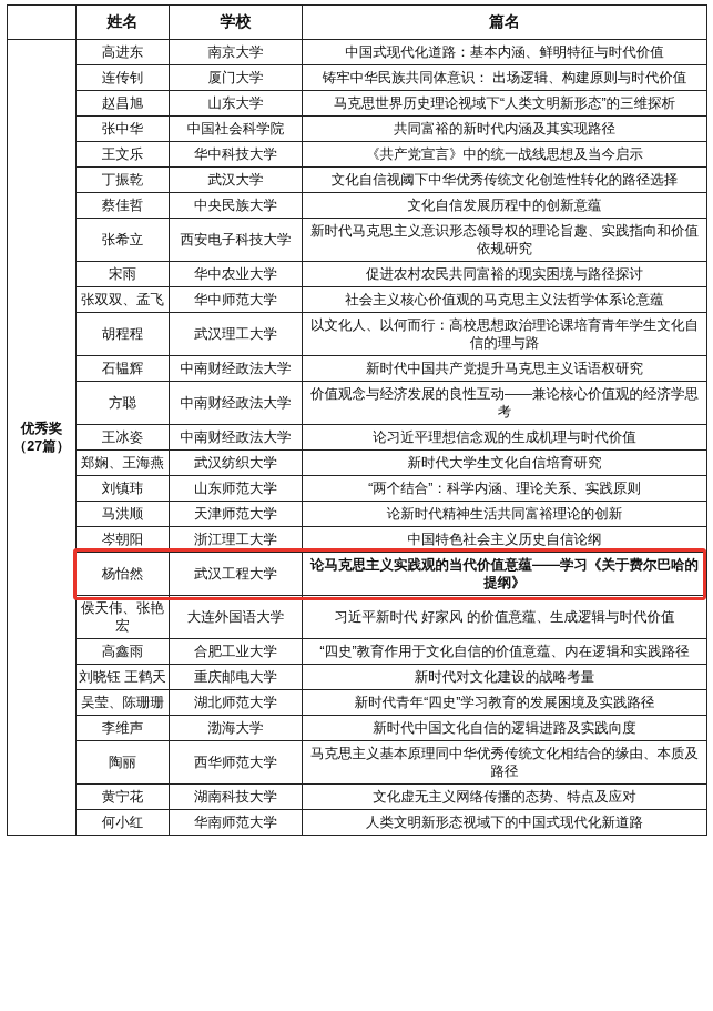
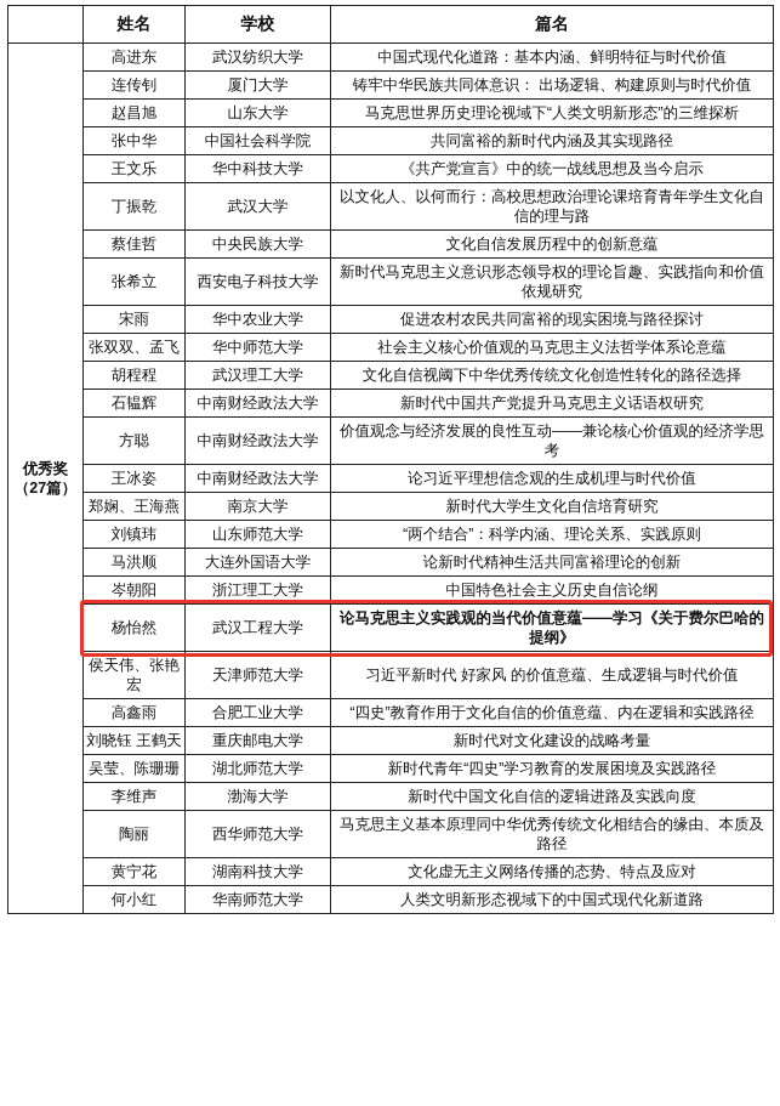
  	姓名	学校	篇名
- 优秀奖（27篇）	高进东	南京大学	中国式现代化道路：基本内涵、鲜明特征与时代价值
+ 优秀奖（27篇）	高进东	武汉纺织大学	中国式现代化道路：基本内涵、鲜明特征与时代价值
  连传钊	厦门大学	铸牢中华民族共同体意识： 出场逻辑、构建原则与时代价值
  赵昌旭	山东大学	马克思世界历史理论视域下“人类文明新形态”的三维探析
  张中华	中国社会科学院	共同富裕的新时代内涵及其实现路径
  王文乐	华中科技大学	《共产党宣言》中的统一战线思想及当今启示
- 丁振乾	武汉大学	文化自信视阈下中华优秀传统文化创造性转化的路径选择
+ 丁振乾	武汉大学	以文化人、以何而行：高校思想政治理论课培育青年学生文化自信的理与路
  蔡佳哲	中央民族大学	文化自信发展历程中的创新意蕴
  张希立	西安电子科技大学	新时代马克思主义意识形态领导权的理论旨趣、实践指向和价值依规研究
  宋雨	华中农业大学	促进农村农民共同富裕的现实困境与路径探讨
  张双双、孟飞	华中师范大学	社会主义核心价值观的马克思主义法哲学体系论意蕴
- 胡程程	武汉理工大学	以文化人、以何而行：高校思想政治理论课培育青年学生文化自信的理与路
+ 胡程程	武汉理工大学	文化自信视阈下中华优秀传统文化创造性转化的路径选择
  石韫辉	中南财经政法大学	新时代中国共产党提升马克思主义话语权研究
  方聪	中南财经政法大学	价值观念与经济发展的良性互动——兼论核心价值观的经济学思考
  王冰姿	中南财经政法大学	论习近平理想信念观的生成机理与时代价值
- 郑娴、王海燕	武汉纺织大学	新时代大学生文化自信培育研究
+ 郑娴、王海燕	南京大学	新时代大学生文化自信培育研究
  刘镇玮	山东师范大学	“两个结合”：科学内涵、理论关系、实践原则
- 马洪顺	天津师范大学	论新时代精神生活共同富裕理论的创新
+ 马洪顺	大连外国语大学	论新时代精神生活共同富裕理论的创新
  岑朝阳	浙江理工大学	中国特色社会主义历史自信论纲
  杨怡然	武汉工程大学	论马克思主义实践观的当代价值意蕴——学习《关于费尔巴哈的提纲》
- 侯天伟、张艳宏	大连外国语大学	习近平新时代 好家风 的价值意蕴、生成逻辑与时代价值
+ 侯天伟、张艳宏	天津师范大学	习近平新时代 好家风 的价值意蕴、生成逻辑与时代价值
  高鑫雨	合肥工业大学	“四史”教育作用于文化自信的价值意蕴、内在逻辑和实践路径
  刘晓钰 王鹤天	重庆邮电大学	新时代对文化建设的战略考量
  吴莹、陈珊珊	湖北师范大学	新时代青年“四史”学习教育的发展困境及实践路径
  李维声	渤海大学	新时代中国文化自信的逻辑进路及实践向度
  陶丽	西华师范大学	马克思主义基本原理同中华优秀传统文化相结合的缘由、本质及路径
  黄宁花	湖南科技大学	文化虚无主义网络传播的态势、特点及应对
  何小红	华南师范大学	人类文明新形态视域下的中国式现代化新道路
